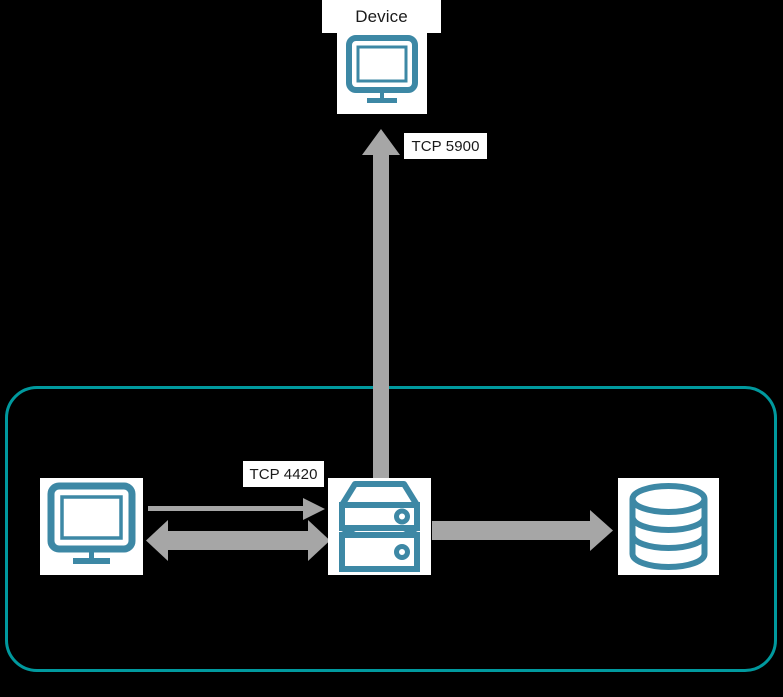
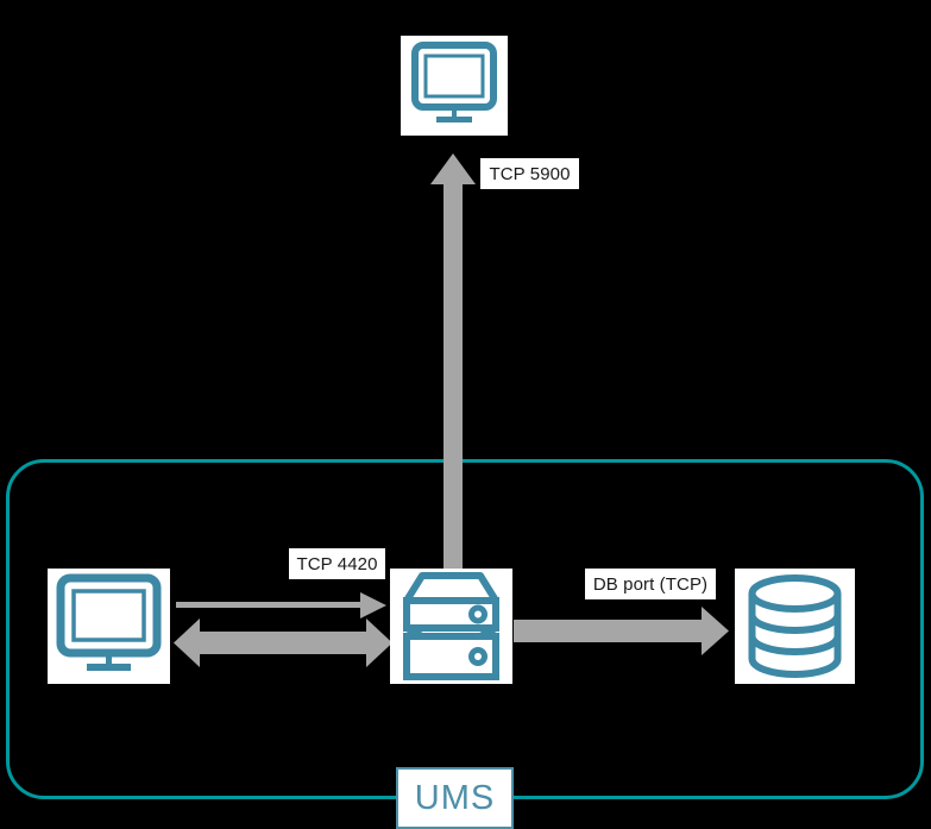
- Device
  TCP 5900
  TCP 4420
+ DB port (TCP)
+ UMS
